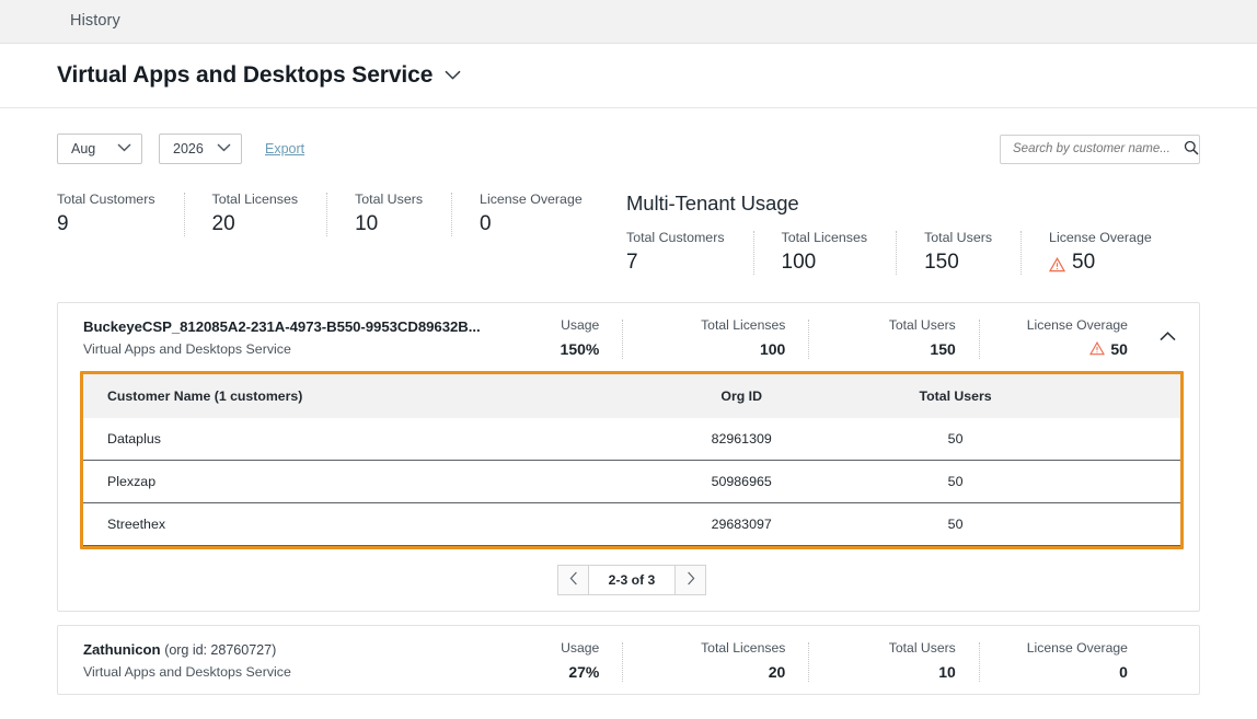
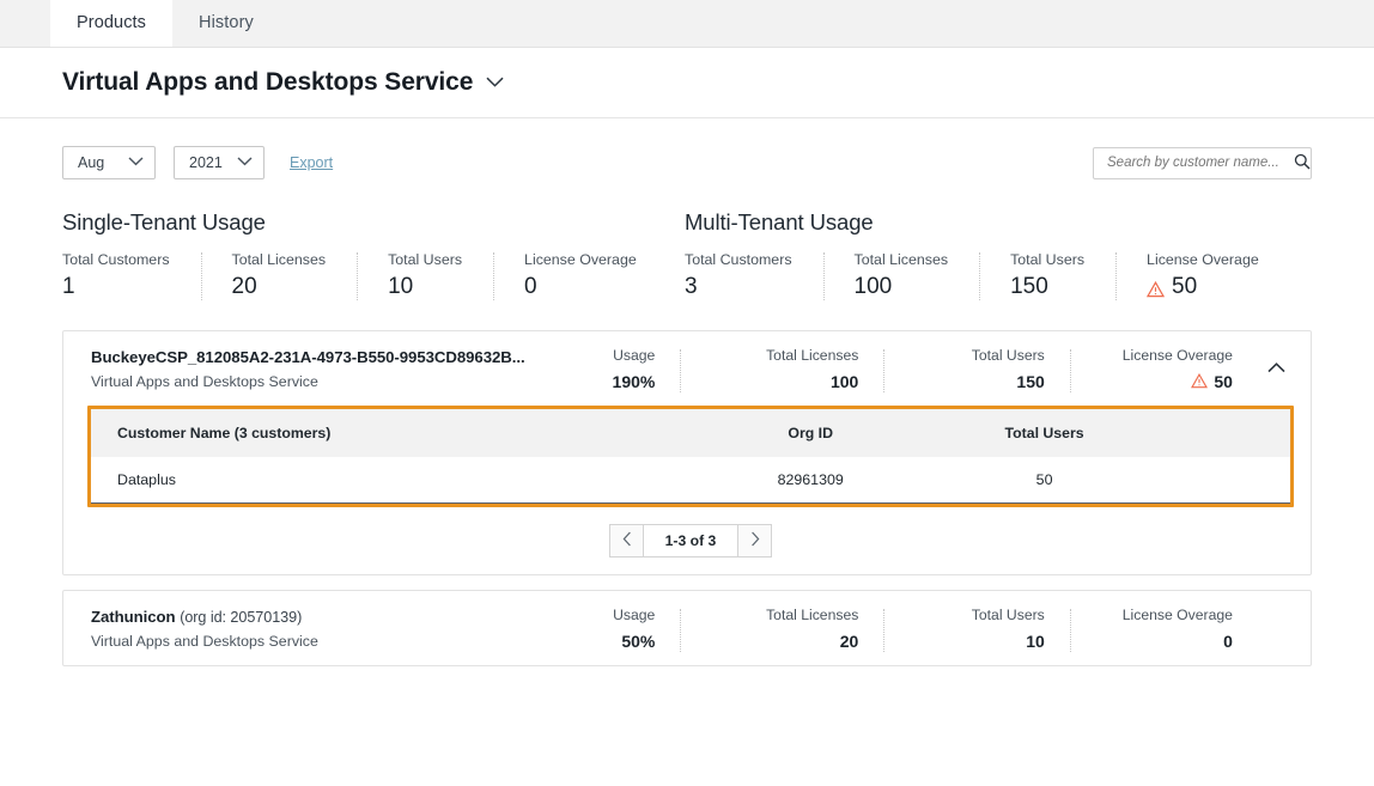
+ Products
  History
  Virtual Apps and Desktops Service
  Aug
- 2026
+ 2021
  Export
  Search by customer name...
+ Single-Tenant Usage
  Total Customers
- 9
+ 1
  Total Licenses
  20
  Total Users
  10
  License Overage
  0
  Multi-Tenant Usage
  Total Customers
- 7
+ 3
  Total Licenses
  100
  Total Users
  150
  License Overage
  50
  BuckeyeCSP_812085A2-231A-4973-B550-9953CD89632B...
  Virtual Apps and Desktops Service
  Usage
- 150%
+ 190%
  Total Licenses
  100
  Total Users
  150
  License Overage
  50
- Customer Name (1 customers)	Org ID	Total Users
+ Customer Name (3 customers)	Org ID	Total Users
  Dataplus	82961309	50
- Plexzap	50986965	50
- Streethex	29683097	50
- 2-3 of 3
+ 1-3 of 3
- Zathunicon (org id: 28760727)
+ Zathunicon (org id: 20570139)
  Virtual Apps and Desktops Service
  Usage
- 27%
+ 50%
  Total Licenses
  20
  Total Users
  10
  License Overage
  0
